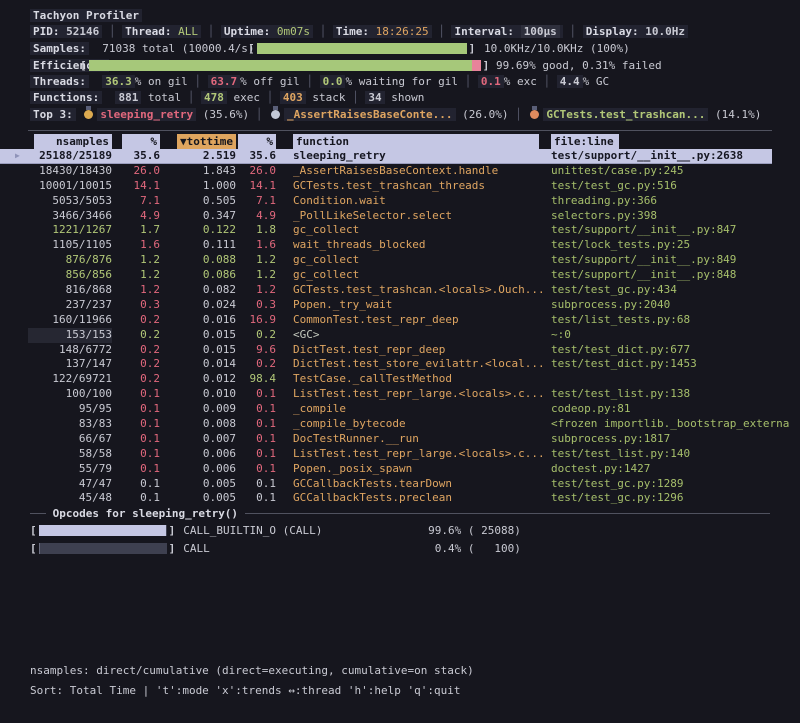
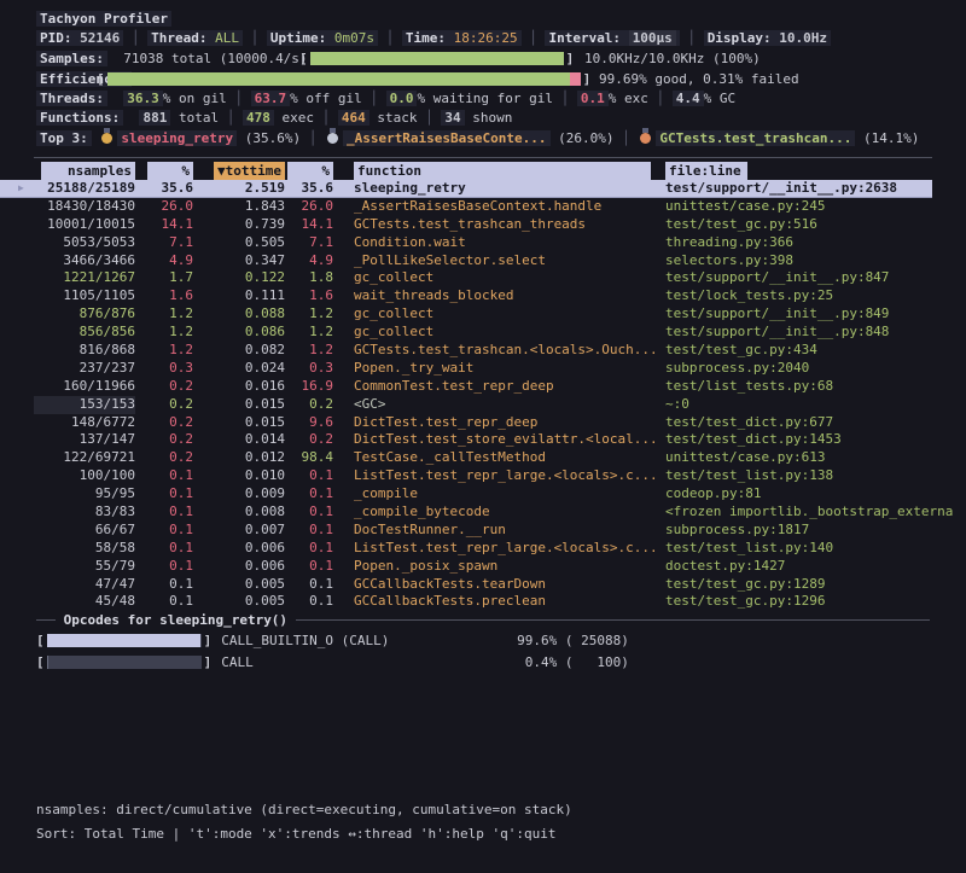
  Tachyon Profiler
  PID: 52146 │ Thread: ALL │ Uptime: 0m07s │ Time: 18:26:25 │ Interval: 100µs │ Display: 10.0Hz
  Samples: 71038 total (10000.4/s)
  [
  ]
  10.0KHz/10.0KHz (100%)
  Efficien
  [
  ]
  99.69% good, 0.31% failed
  Threads: 36.3 % on gil │ 63.7 % off gil │ 0.0 % waiting for gil │ 0.1 % exc │ 4.4 % GC
- Functions: 881 total │ 478 exec │ 403 stack │ 34 shown
+ Functions: 881 total │ 478 exec │ 464 stack │ 34 shown
  Top 3: sleeping_retry (35.6%) │ _AssertRaisesBaseConte... (26.0%) │ GCTests.test_trashcan... (14.1%)
  nsamples
  %
  ▼tottime
  %
  function
  file:line
  ▶
  25188/25189
  35.6
  2.519
  35.6
  sleeping_retry
  test/support/__init__.py:2638
  18430/18430
  26.0
  1.843
  26.0
  _AssertRaisesBaseContext.handle
  unittest/case.py:245
  10001/10015
  14.1
- 1.000
+ 0.739
  14.1
  GCTests.test_trashcan_threads
  test/test_gc.py:516
  5053/5053
  7.1
  0.505
  7.1
  Condition.wait
  threading.py:366
  3466/3466
  4.9
  0.347
  4.9
  _PollLikeSelector.select
  selectors.py:398
  1221/1267
  1.7
  0.122
  1.8
  gc_collect
  test/support/__init__.py:847
  1105/1105
  1.6
  0.111
  1.6
  wait_threads_blocked
  test/lock_tests.py:25
  876/876
  1.2
  0.088
  1.2
  gc_collect
  test/support/__init__.py:849
  856/856
  1.2
  0.086
  1.2
  gc_collect
  test/support/__init__.py:848
  816/868
  1.2
  0.082
  1.2
  GCTests.test_trashcan.<locals>.Ouch...
  test/test_gc.py:434
  237/237
  0.3
  0.024
  0.3
  Popen._try_wait
  subprocess.py:2040
  160/11966
  0.2
  0.016
  16.9
  CommonTest.test_repr_deep
  test/list_tests.py:68
  153/153
  0.2
  0.015
  0.2
  <GC>
  ~:0
  148/6772
  0.2
  0.015
  9.6
  DictTest.test_repr_deep
  test/test_dict.py:677
  137/147
  0.2
  0.014
  0.2
  DictTest.test_store_evilattr.<local...
  test/test_dict.py:1453
  122/69721
  0.2
  0.012
  98.4
  TestCase._callTestMethod
+ unittest/case.py:613
  100/100
  0.1
  0.010
  0.1
  ListTest.test_repr_large.<locals>.c...
  test/test_list.py:138
  95/95
  0.1
  0.009
  0.1
  _compile
  codeop.py:81
  83/83
  0.1
  0.008
  0.1
  _compile_bytecode
  <frozen importlib._bootstrap_externa
  66/67
  0.1
  0.007
  0.1
  DocTestRunner.__run
  subprocess.py:1817
  58/58
  0.1
  0.006
  0.1
  ListTest.test_repr_large.<locals>.c...
  test/test_list.py:140
  55/79
  0.1
  0.006
  0.1
  Popen._posix_spawn
  doctest.py:1427
  47/47
  0.1
  0.005
  0.1
  GCCallbackTests.tearDown
  test/test_gc.py:1289
  45/48
  0.1
  0.005
  0.1
  GCCallbackTests.preclean
  test/test_gc.py:1296
  Opcodes for sleeping_retry()
  [
  ]
  CALL_BUILTIN_O (CALL)
  99.6%
  ( 25088)
  [
  ]
  CALL
  0.4%
  ( 100)
  nsamples: direct/cumulative (direct=executing, cumulative=on stack)
  Sort: Total Time | 't':mode 'x':trends ↔:thread 'h':help 'q':quit
